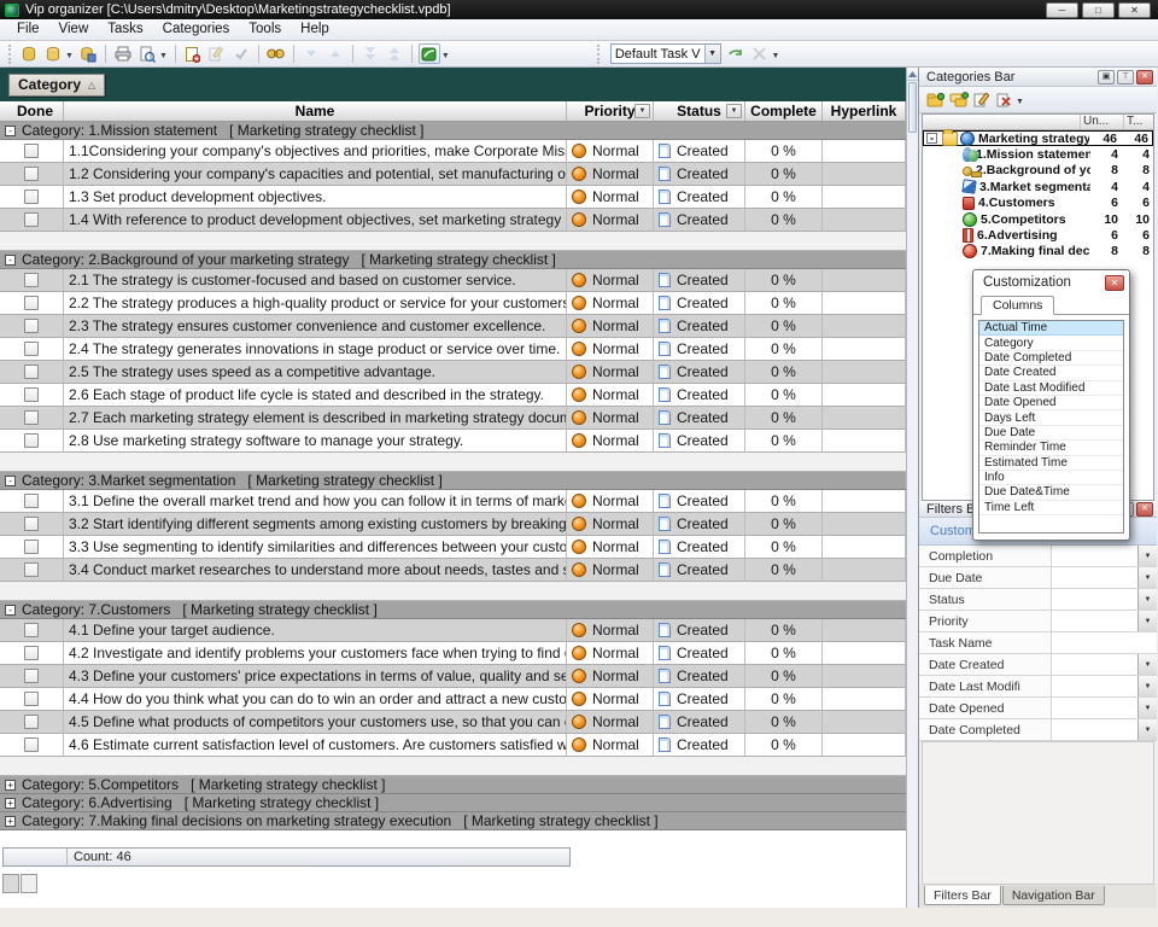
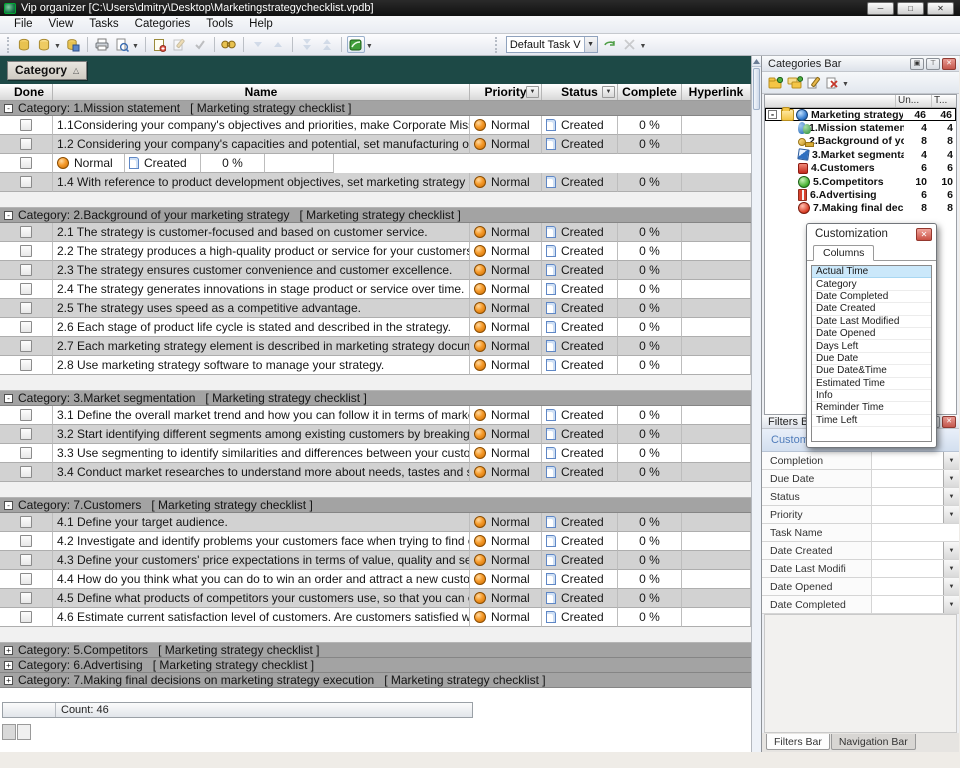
  Vip organizer [C:\Users\dmitry\Desktop\Marketingstrategychecklist.vpdb]
  ─
  □
  ✕
  File
  View
  Tasks
  Categories
  Tools
  Help
  Default Task V
  Category
  △
  Done
  Name
  Priority
  Status
  Complete
  Hyperlink
  -
  Category: 1.Mission statement
  [ Marketing strategy checklist ]
  1.1Considering your company's objectives and priorities, make Corporate Mis
  Normal
  Created
  0 %
  1.2 Considering your company's capacities and potential, set manufacturing o
  Normal
  Created
  0 %
- 1.3 Set product development objectives.
  Normal
  Created
  0 %
  1.4 With reference to product development objectives, set marketing strategy
  Normal
  Created
  0 %
  -
  Category: 2.Background of your marketing strategy
  [ Marketing strategy checklist ]
  2.1 The strategy is customer-focused and based on customer service.
  Normal
  Created
  0 %
  2.2 The strategy produces a high-quality product or service for your customers
  Normal
  Created
  0 %
  2.3 The strategy ensures customer convenience and customer excellence.
  Normal
  Created
  0 %
  2.4 The strategy generates innovations in stage product or service over time.
  Normal
  Created
  0 %
  2.5 The strategy uses speed as a competitive advantage.
  Normal
  Created
  0 %
  2.6 Each stage of product life cycle is stated and described in the strategy.
  Normal
  Created
  0 %
  2.7 Each marketing strategy element is described in marketing strategy docum
  Normal
  Created
  0 %
  2.8 Use marketing strategy software to manage your strategy.
  Normal
  Created
  0 %
  -
  Category: 3.Market segmentation
  [ Marketing strategy checklist ]
  3.1 Define the overall market trend and how you can follow it in terms of mark
  Normal
  Created
  0 %
  3.2 Start identifying different segments among existing customers by breaking
  Normal
  Created
  0 %
  3.3 Use segmenting to identify similarities and differences between your custo
  Normal
  Created
  0 %
  3.4 Conduct market researches to understand more about needs, tastes and s
  Normal
  Created
  0 %
  -
  Category: 7.Customers
  [ Marketing strategy checklist ]
  4.1 Define your target audience.
  Normal
  Created
  0 %
  4.2 Investigate and identify problems your customers face when trying to find
  Normal
  Created
  0 %
  4.3 Define your customers' price expectations in terms of value, quality and se
  Normal
  Created
  0 %
  4.4 How do you think what you can do to win an order and attract a new custo
  Normal
  Created
  0 %
  4.5 Define what products of competitors your customers use, so that you can
  Normal
  Created
  0 %
  4.6 Estimate current satisfaction level of customers. Are customers satisfied w
  Normal
  Created
  0 %
  +
  Category: 5.Competitors
  [ Marketing strategy checklist ]
  +
  Category: 6.Advertising
  [ Marketing strategy checklist ]
  +
  Category: 7.Making final decisions on marketing strategy execution
  [ Marketing strategy checklist ]
  Count: 46
  Categories Bar
  Un...
  T...
  -
  Marketing strategy
  46
  46
  1.Mission statemen
  4
  4
  2.Background of yo
  8
  8
  3.Market segmenta
  4
  4
  4.Customers
  6
  6
  5.Competitors
  10
  10
  6.Advertising
  6
  6
  8
  8
  Filters B
  Custom
  Completion
  Due Date
  Status
  Priority
  Task Name
  Date Created
  Date Last Modifi
  Date Opened
  Date Completed
  Filters Bar
  Navigation Bar
  Customization
  ✕
  Columns
  Actual Time
  Category
  Date Completed
  Date Created
  Date Last Modified
  Date Opened
  Days Left
  Due Date
- Reminder Time
+ Due Date&Time
  Estimated Time
  Info
- Due Date&Time
+ Reminder Time
  Time Left
